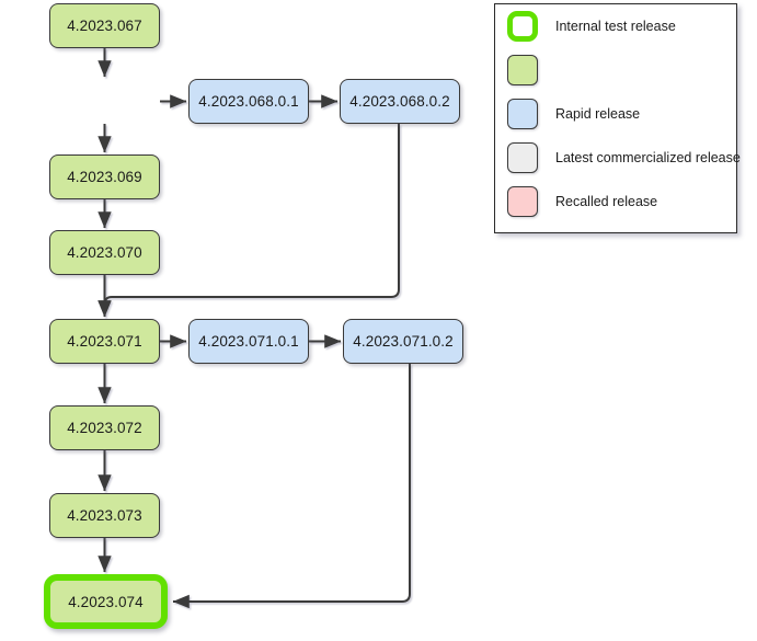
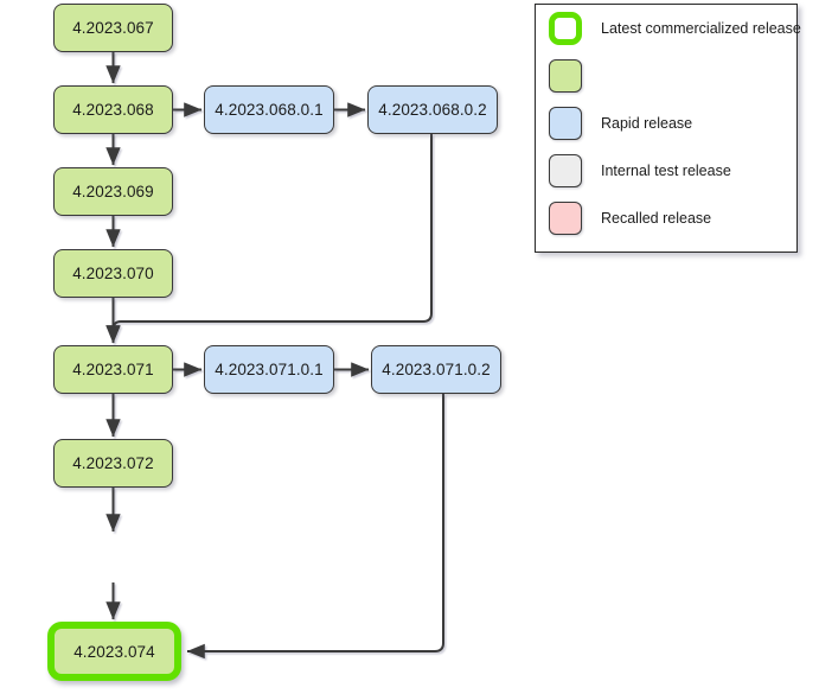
  4.2023.067
+ 4.2023.068
  4.2023.068.0.1
  4.2023.068.0.2
  4.2023.069
  4.2023.070
  4.2023.071
  4.2023.071.0.1
  4.2023.071.0.2
  4.2023.072
- 4.2023.073
  4.2023.074
- Internal test release
+ Latest commercialized release
  Rapid release
- Latest commercialized release
+ Internal test release
  Recalled release
